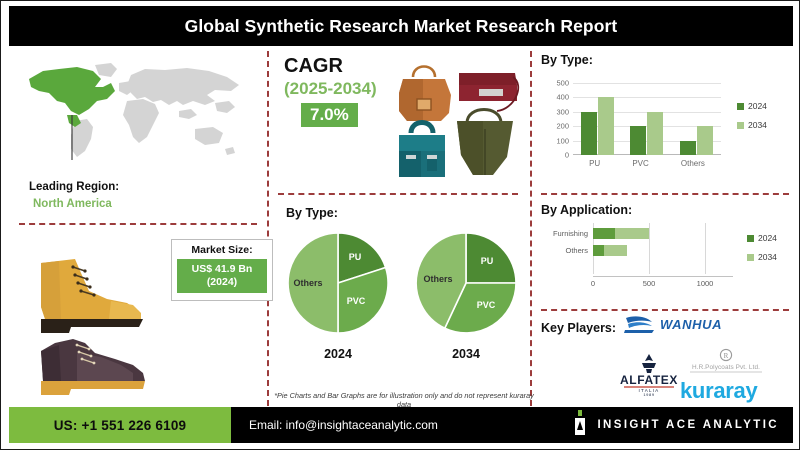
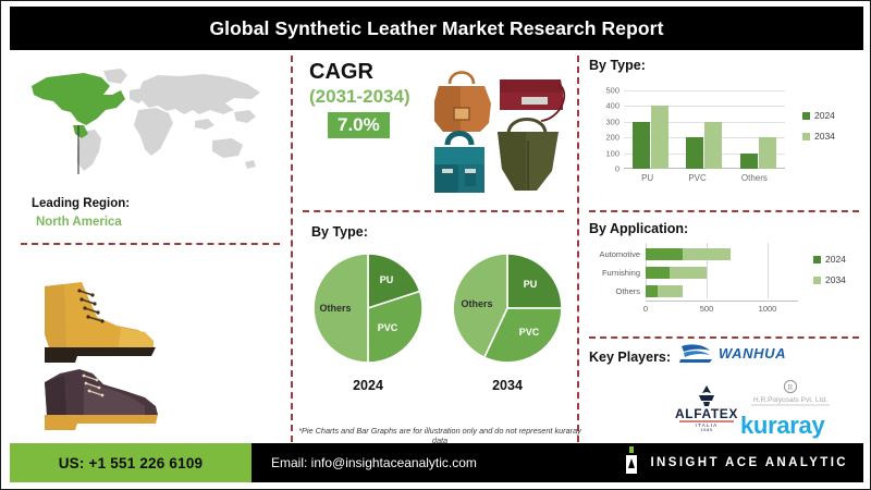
- Global Synthetic Research Market Research Report
+ Global Synthetic Leather Market Research Report
  Leading Region:
  North America
- Market Size:
- US$ 41.9 Bn
- (2024)
  CAGR
- (2025-2034)
+ (2031-2034)
  7.0%
  By Type:
  500
  400
  300
  200
  100
  0
  PU
  PVC
  Others
  2024
  2034
  By Type:
  PU
  PVC
  Others
  2024
  PU
  PVC
  Others
  2034
  *Pie Charts and Bar Graphs are for illustration only and do not represent kuraray data
  By Application:
+ Automotive
  Furnishing
  Others
  0
  500
  1000
  2024
  2034
  Key Players:
  WANHUA
  ALFATEX
  R
  kuraray
  US: +1 551 226 6109
  Email: info@insightaceanalytic.com
  INSIGHT ACE ANALYTIC
